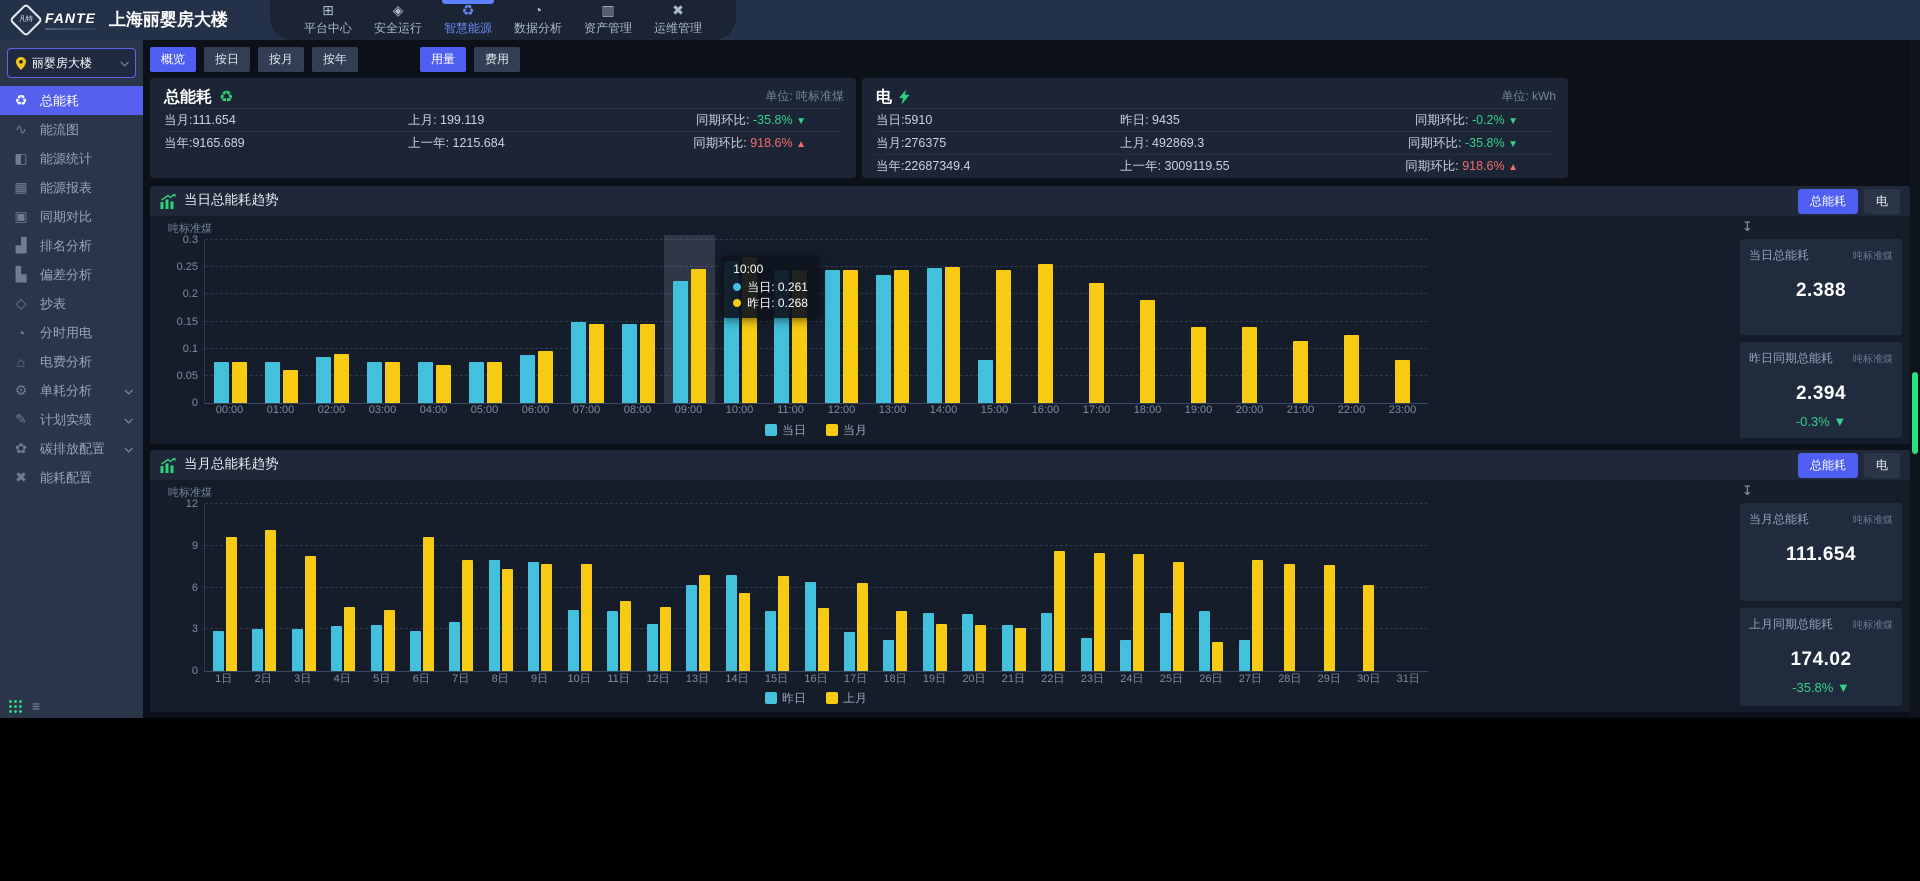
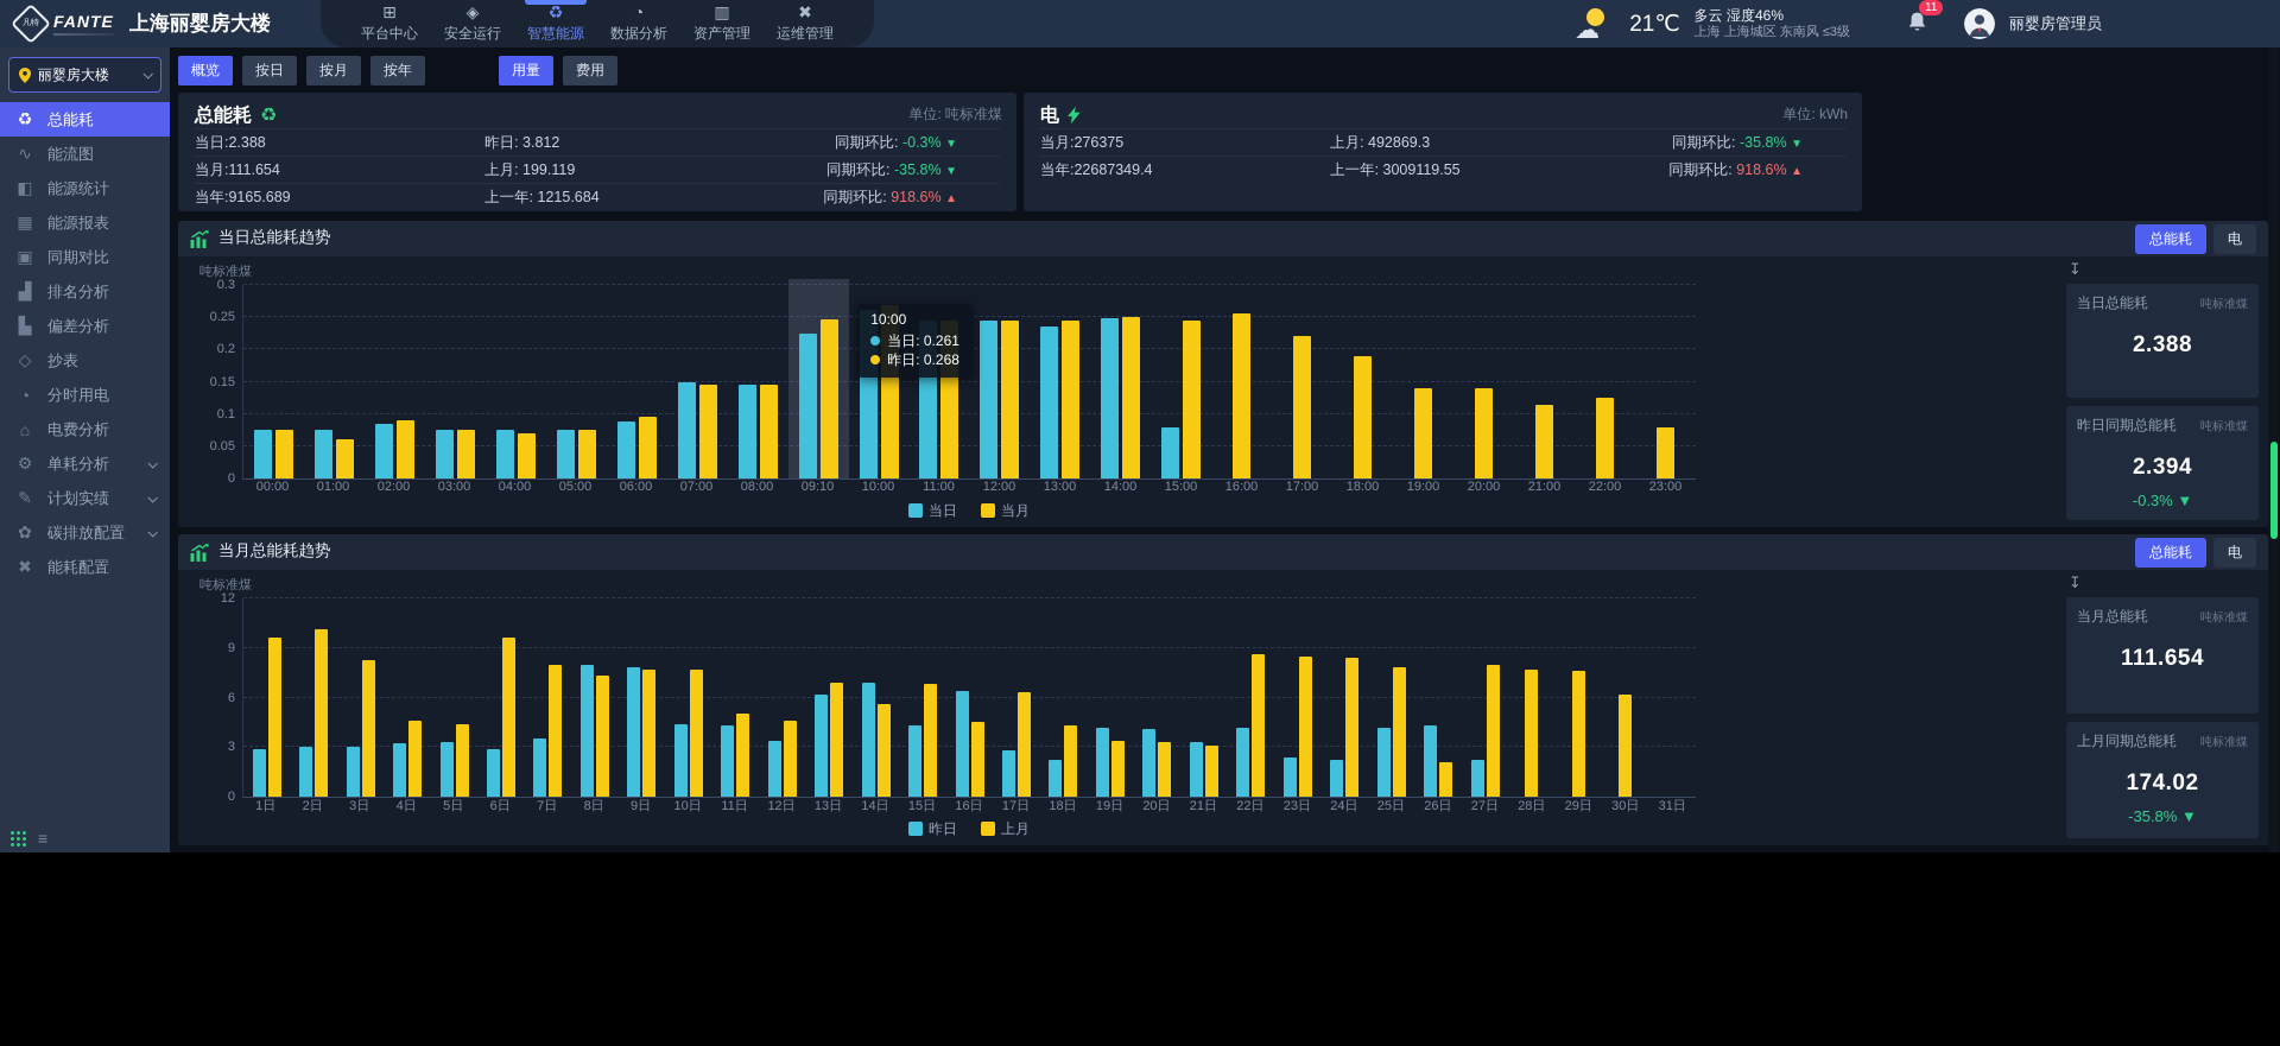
  FANTE
  上海丽婴房大楼
  ⊞
  平台中心
  ◈
  安全运行
  ♻
  智慧能源
  ◔
  数据分析
  ▥
  资产管理
  ✖
  运维管理
+ ☁
+ 21℃
+ 多云 湿度46%
+ 上海 上海城区 东南风 ≤3级
+ 11
+ 丽婴房管理员
  丽婴房大楼
  ♻
  总能耗
  ∿
  能流图
  ◧
  能源统计
  ▦
  能源报表
  ▣
  同期对比
  ▟
  排名分析
  ▙
  偏差分析
  ◇
  抄表
  ◔
  分时用电
  ⌂
  电费分析
  ⚙
  单耗分析
  ✎
  计划实绩
  ✿
  碳排放配置
  ✖
  能耗配置
  ≡
  概览
  按日
  按月
  按年
  用量
  费用
  总能耗
  ♻
  单位: 吨标准煤
+ 当日:2.388
+ 昨日: 3.812
+ 同期环比: -0.3% ▼
  当月:111.654
  上月: 199.119
  同期环比: -35.8% ▼
  当年:9165.689
  上一年: 1215.684
  同期环比: 918.6% ▲
  电
  单位: kWh
- 当日:5910
- 昨日: 9435
- 同期环比: -0.2% ▼
  当月:276375
  上月: 492869.3
  同期环比: -35.8% ▼
  当年:22687349.4
  上一年: 3009119.55
  同期环比: 918.6% ▲
  当日总能耗趋势
  总能耗
  电
  吨标准煤
  0.3
  0.25
  0.2
  0.15
  0.1
  0.05
  0
  10:00
  当日: 0.261
  昨日: 0.268
  00:00
  01:00
  02:00
  03:00
  04:00
  05:00
  06:00
  07:00
  08:00
- 09:00
+ 09:10
  10:00
  11:00
  12:00
  13:00
  14:00
  15:00
  16:00
  17:00
  18:00
  19:00
  20:00
  21:00
  22:00
  23:00
  当日
  当月
  ↧
  当日总能耗
  吨标准煤
  2.388
  昨日同期总能耗
  吨标准煤
  2.394
  -0.3% ▼
  当月总能耗趋势
  总能耗
  电
  吨标准煤
  12
  9
  6
  3
  0
  1日
  2日
  3日
  4日
  5日
  6日
  7日
  8日
  9日
  10日
  11日
  12日
  13日
  14日
  15日
  16日
  17日
  18日
  19日
  20日
  21日
  22日
  23日
  24日
  25日
  26日
  27日
  28日
  29日
  30日
  31日
  昨日
  上月
  ↧
  当月总能耗
  吨标准煤
  111.654
  上月同期总能耗
  吨标准煤
  174.02
  -35.8% ▼
